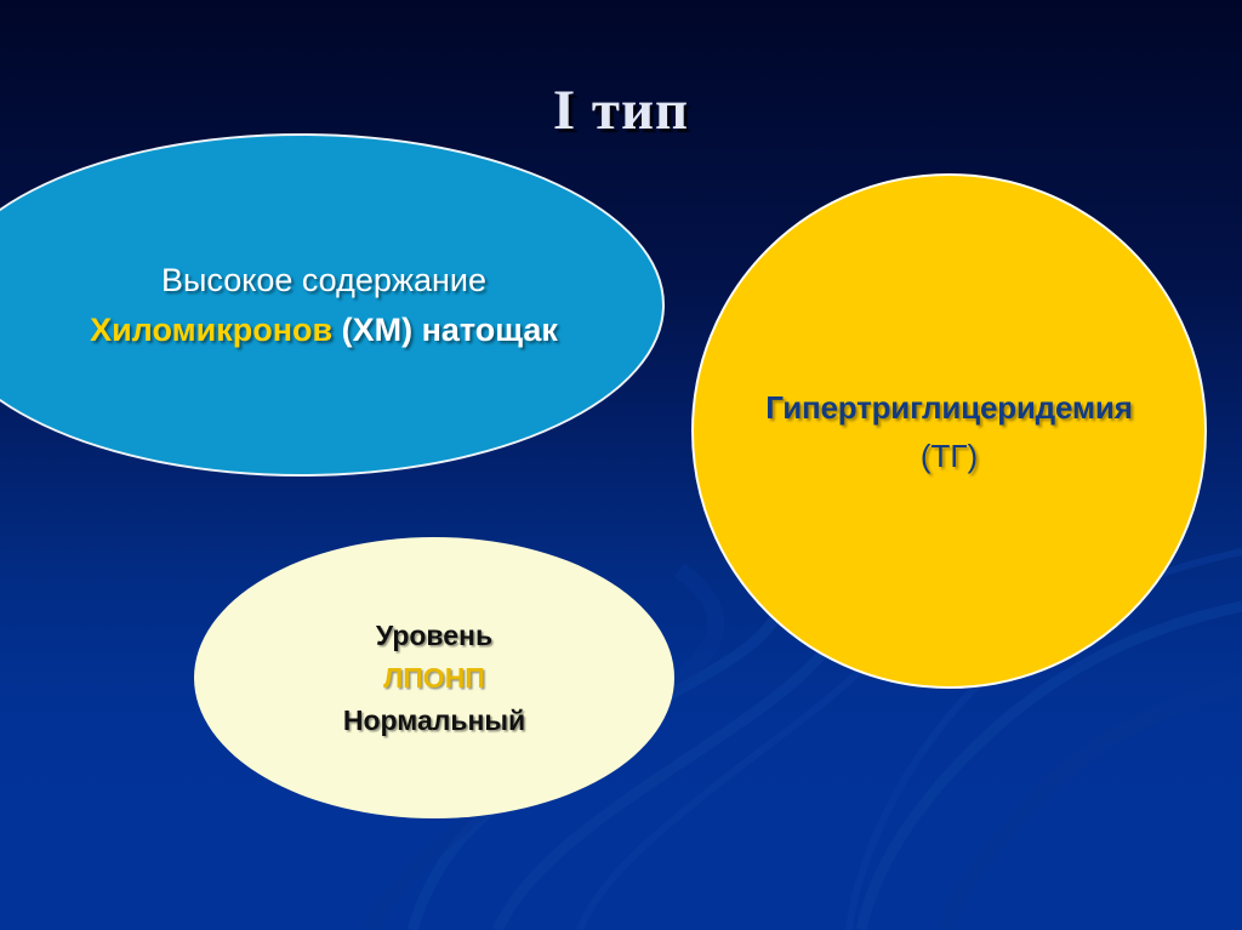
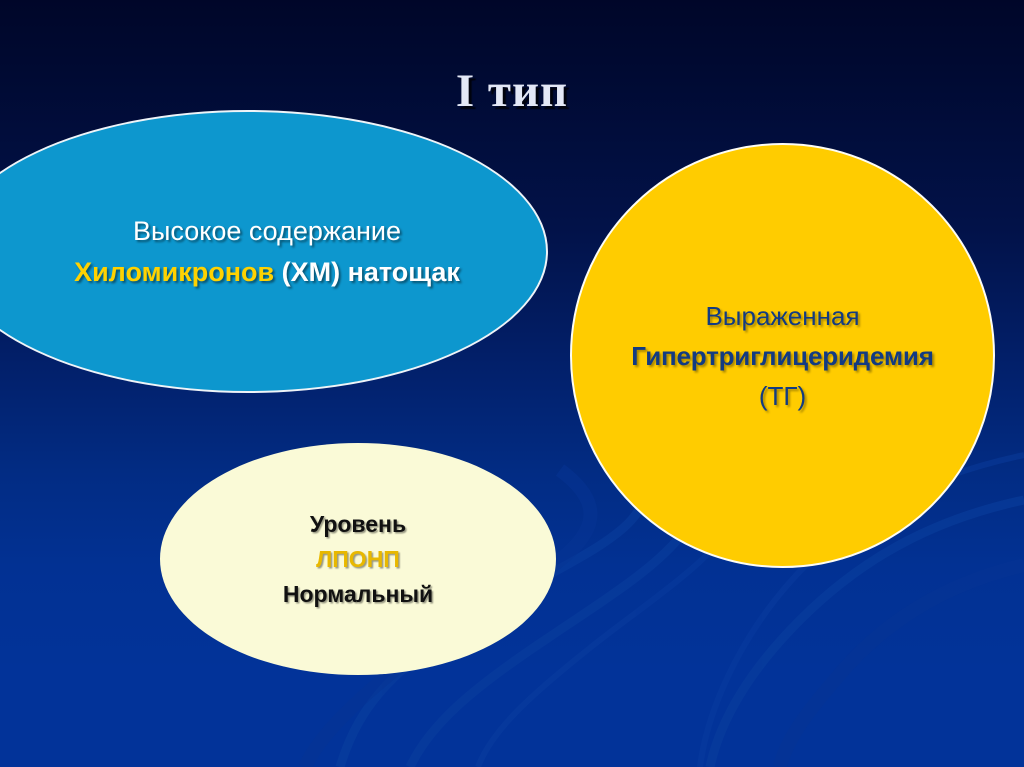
  I тип
  Высокое содержание
  Хиломикронов (ХМ) натощак
+ Выраженная
  Гипертриглицеридемия
  (ТГ)
  Уровень
  ЛПОНП
  Нормальный
